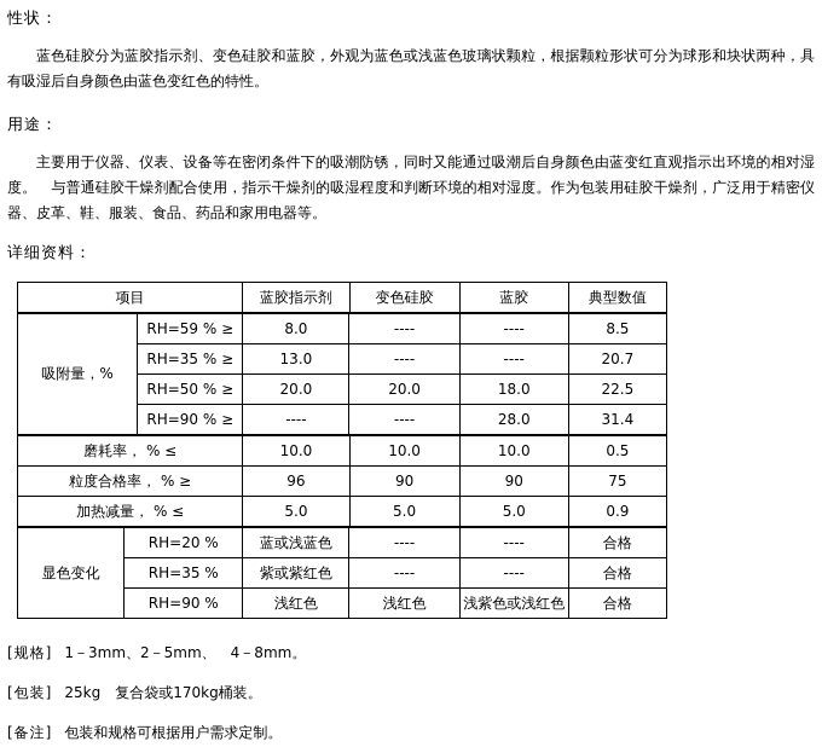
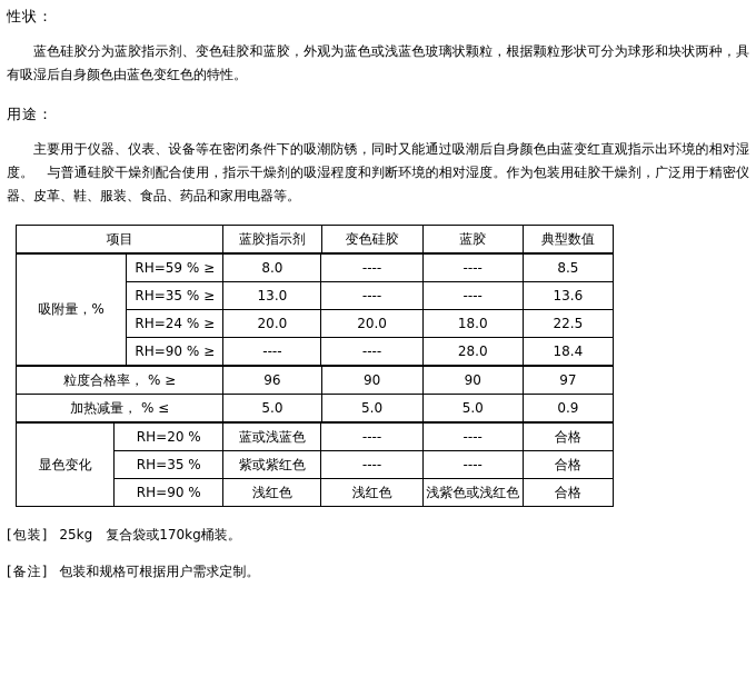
  性状：
  蓝色硅胶分为蓝胶指示剂、变色硅胶和蓝胶，外观为蓝色或浅蓝色玻璃状颗粒，根据颗粒形状可分为球形和块状两种，具有吸湿后自身颜色由蓝色变红色的特性。
  用途：
  主要用于仪器、仪表、设备等在密闭条件下的吸潮防锈，同时又能通过吸潮后自身颜色由蓝变红直观指示出环境的相对湿度。 与普通硅胶干燥剂配合使用，指示干燥剂的吸湿程度和判断环境的相对湿度。作为包装用硅胶干燥剂，广泛用于精密仪器、皮革、鞋、服装、食品、药品和家用电器等。
- 详细资料：
  项目	蓝胶指示剂	变色硅胶	蓝胶	典型数值
  吸附量，%	RH=59 % ≥	8.0	----	----	8.5
- RH=35 % ≥	13.0	----	----	20.7
+ RH=35 % ≥	13.0	----	----	13.6
- RH=50 % ≥	20.0	20.0	18.0	22.5
+ RH=24 % ≥	20.0	20.0	18.0	22.5
- RH=90 % ≥	----	----	28.0	31.4
+ RH=90 % ≥	----	----	28.0	18.4
- 磨耗率， % ≤	10.0	10.0	10.0	0.5
- 粒度合格率， % ≥	96	90	90	75
+ 粒度合格率， % ≥	96	90	90	97
  加热减量， % ≤	5.0	5.0	5.0	0.9
  显色变化	RH=20 %	蓝或浅蓝色	----	----	合格
  RH=35 %	紫或紫红色	----	----	合格
  RH=90 %	浅红色	浅红色	浅紫色或浅红色	合格
- [规格] 1－3mm、2－5mm、 4－8mm。
  [包装] 25kg 复合袋或170kg桶装。
  [备注] 包装和规格可根据用户需求定制。
